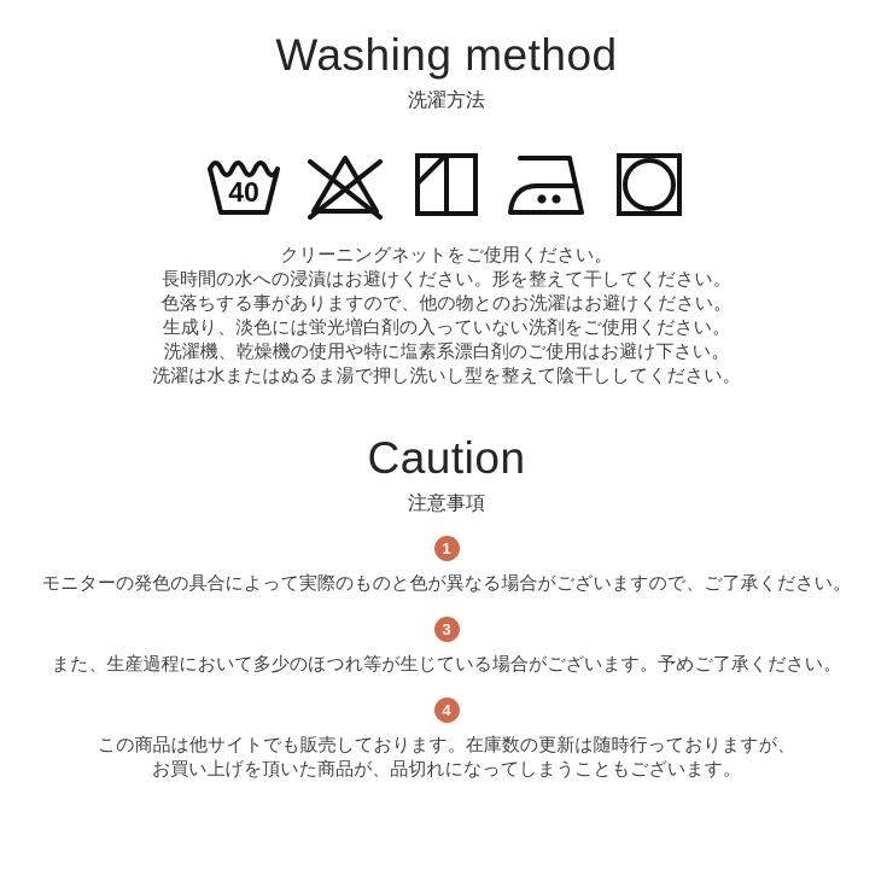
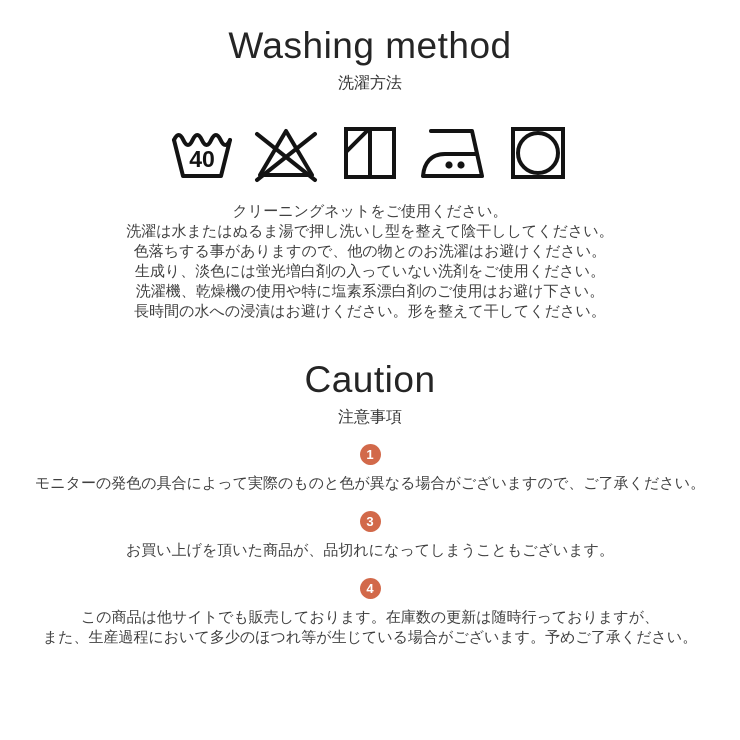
  Washing method
  洗濯方法
  40
  クリーニングネットをご使用ください。
- 長時間の水への浸漬はお避けください。形を整えて干してください。
+ 洗濯は水またはぬるま湯で押し洗いし型を整えて陰干ししてください。
  色落ちする事がありますので、他の物とのお洗濯はお避けください。
  生成り、淡色には蛍光増白剤の入っていない洗剤をご使用ください。
  洗濯機、乾燥機の使用や特に塩素系漂白剤のご使用はお避け下さい。
- 洗濯は水またはぬるま湯で押し洗いし型を整えて陰干ししてください。
+ 長時間の水への浸漬はお避けください。形を整えて干してください。
  Caution
  注意事項
  1
  モニターの発色の具合によって実際のものと色が異なる場合がございますので、ご了承ください。
  3
- また、生産過程において多少のほつれ等が生じている場合がございます。予めご了承ください。
+ お買い上げを頂いた商品が、品切れになってしまうこともございます。
  4
  この商品は他サイトでも販売しております。在庫数の更新は随時行っておりますが、
- お買い上げを頂いた商品が、品切れになってしまうこともございます。
+ また、生産過程において多少のほつれ等が生じている場合がございます。予めご了承ください。
